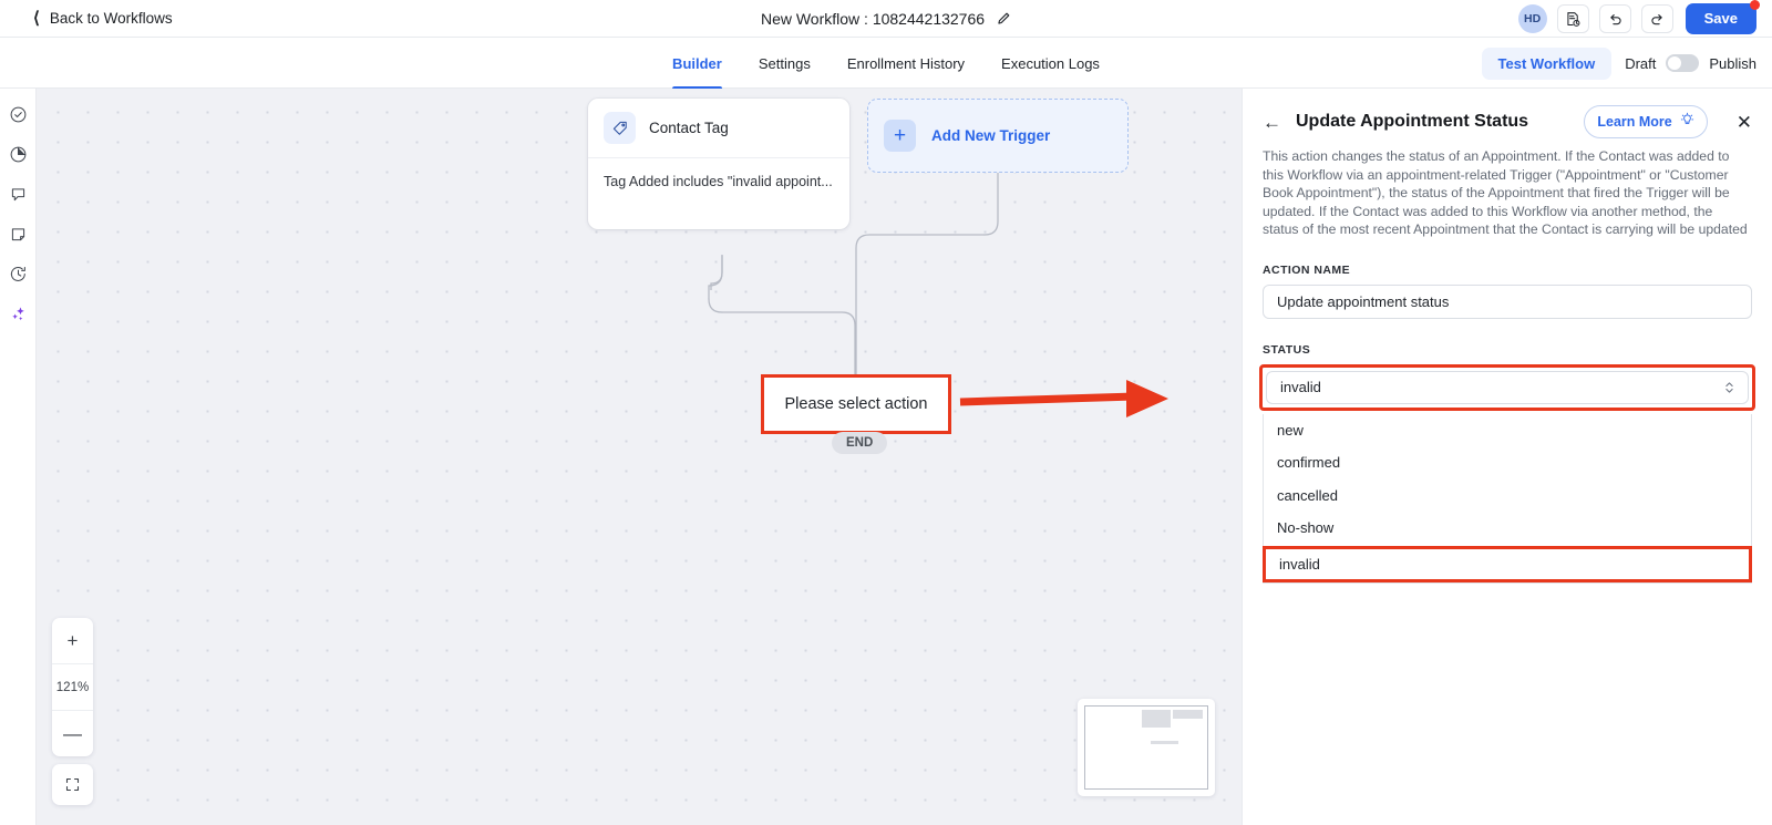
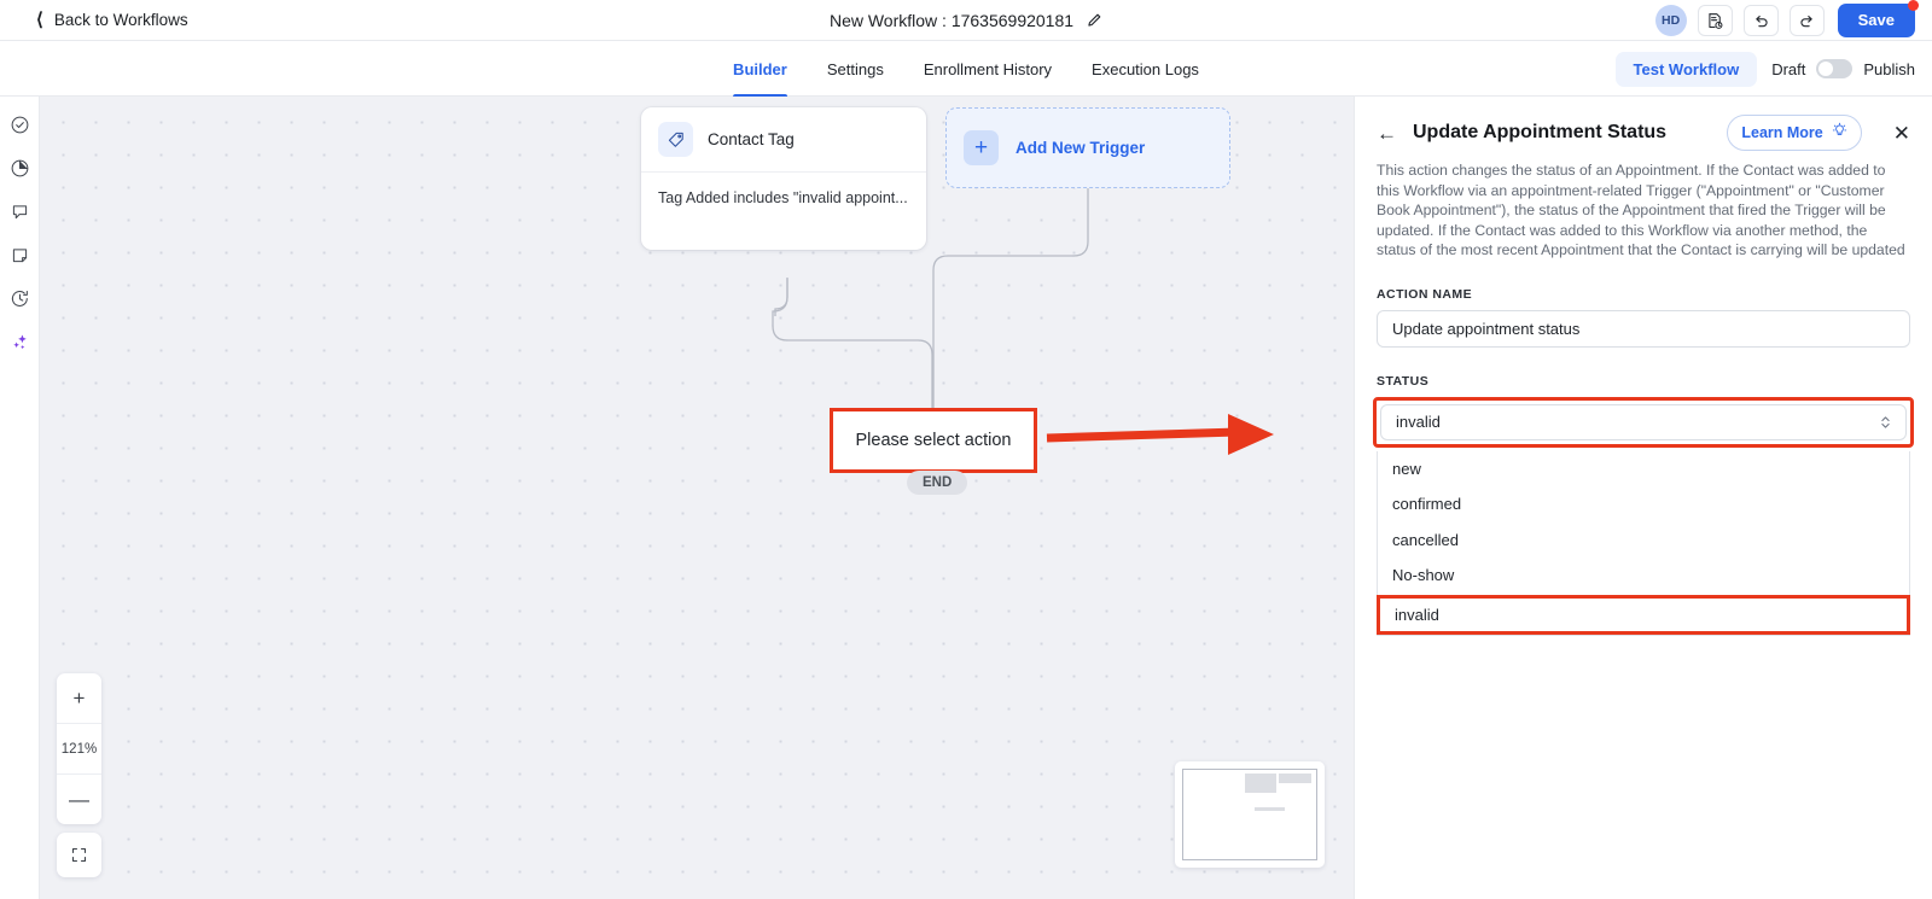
  ⟨
  Back to Workflows
- New Workflow : 1082442132766
+ New Workflow : 1763569920181
  HD
  Save
  Builder
  Settings
  Enrollment History
  Execution Logs
  Test Workflow
  Draft
  Publish
  Contact Tag
  Tag Added includes "invalid appoint...
  +
  Add New Trigger
  Please select action
  END
  +
  121%
  —
  ←
  Update Appointment Status
  Learn More
  ✕
  This action changes the status of an Appointment. If the Contact was added to this Workflow via an appointment-related Trigger ("Appointment" or "Customer Book Appointment"), the status of the Appointment that fired the Trigger will be updated. If the Contact was added to this Workflow via another method, the status of the most recent Appointment that the Contact is carrying will be updated
  ACTION NAME
  Update appointment status
  STATUS
  invalid
  new
  confirmed
  cancelled
  No-show
  invalid
